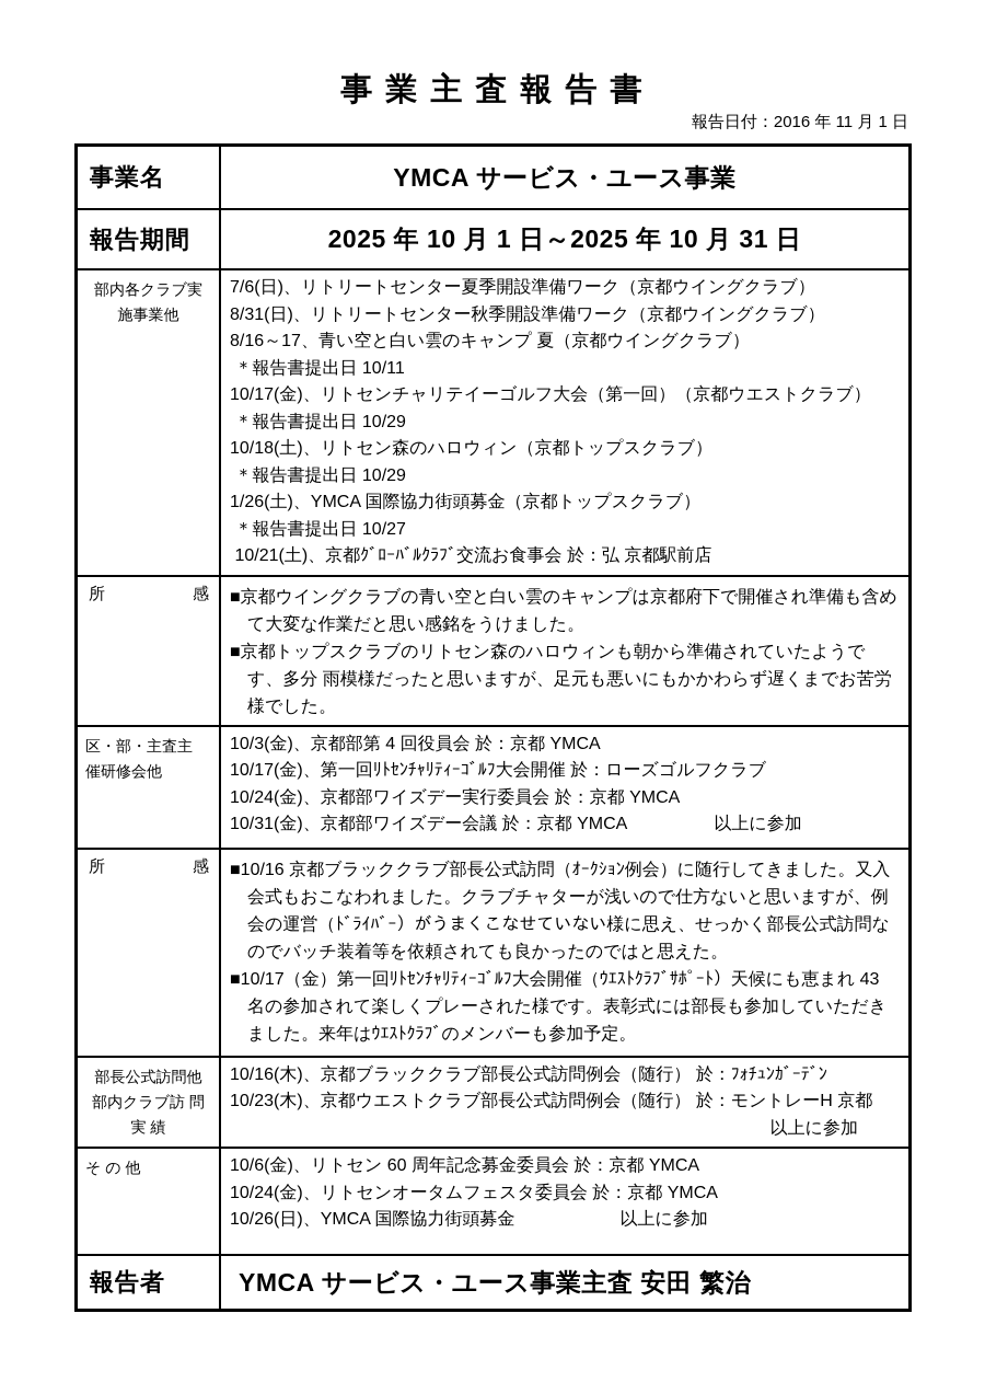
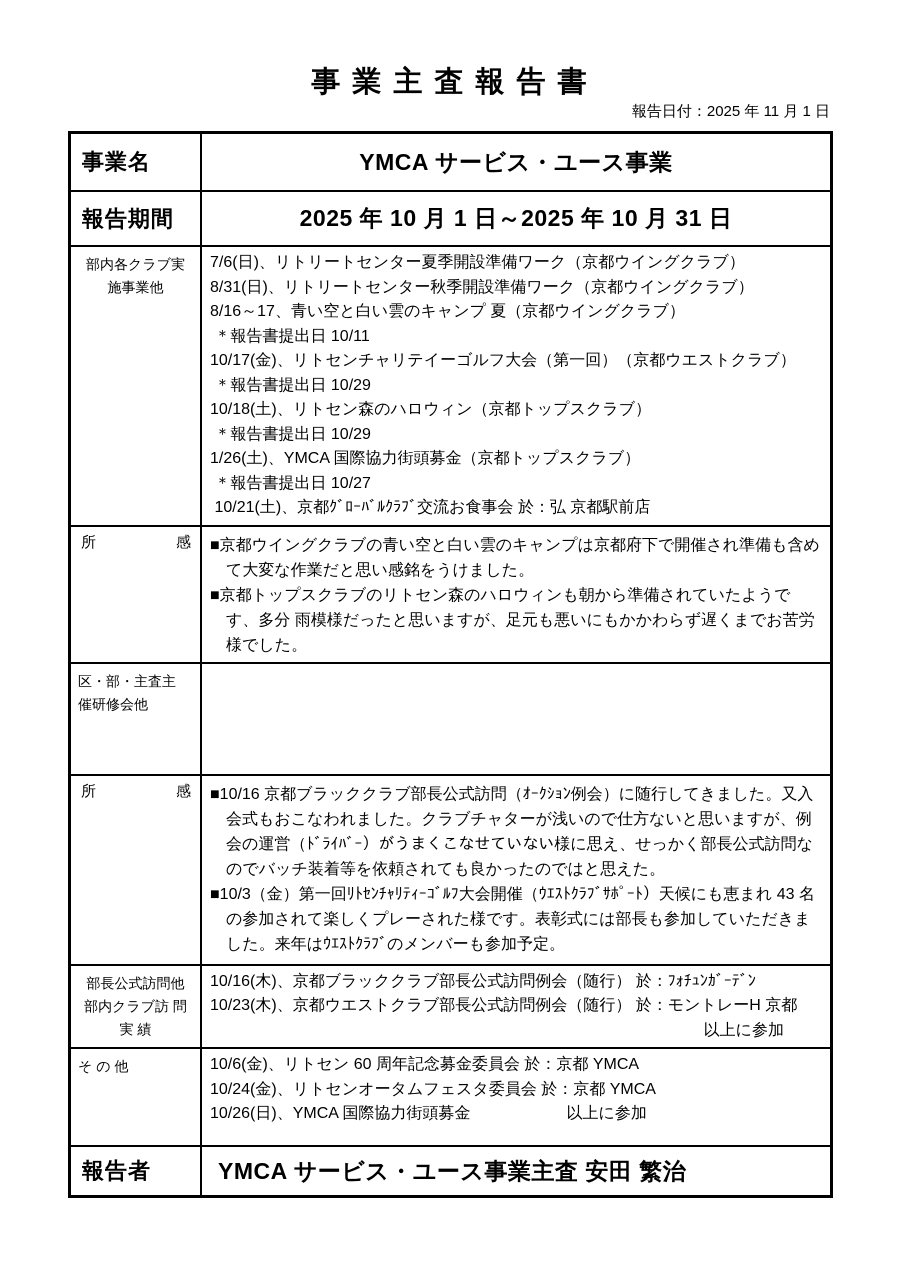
  事 業 主 査 報 告 書
- 報告日付：2016 年 11 月 1 日
+ 報告日付：2025 年 11 月 1 日
  事業名
  YMCA サービス・ユース事業
  報告期間
  2025 年 10 月 1 日～2025 年 10 月 31 日
  部内各クラブ実
  施事業他
  7/6(日)、リトリートセンター夏季開設準備ワーク（京都ウイングクラブ）
  8/31(日)、リトリートセンター秋季開設準備ワーク（京都ウイングクラブ）
  8/16～17、青い空と白い雲のキャンプ 夏（京都ウイングクラブ）
  ＊報告書提出日 10/11
  10/17(金)、リトセンチャリテイーゴルフ大会（第一回）（京都ウエストクラブ）
  ＊報告書提出日 10/29
  10/18(土)、リトセン森のハロウィン（京都トップスクラブ）
  ＊報告書提出日 10/29
  1/26(土)、YMCA 国際協力街頭募金（京都トップスクラブ）
  ＊報告書提出日 10/27
  10/21(土)、京都ｸﾞﾛｰﾊﾞﾙｸﾗﾌﾞ交流お食事会 於：弘 京都駅前店
  所
  感
  ■京都ウイングクラブの青い空と白い雲のキャンプは京都府下で開催され準備も含めて大変な作業だと思い感銘をうけました。
  ■京都トップスクラブのリトセン森のハロウィンも朝から準備されていたようです、多分 雨模様だったと思いますが、足元も悪いにもかかわらず遅くまでお苦労様でした。
  区・部・主査主
  催研修会他
- 10/3(金)、京都部第 4 回役員会 於：京都 YMCA
- 10/17(金)、第一回ﾘﾄｾﾝﾁｬﾘﾃｨｰｺﾞﾙﾌ大会開催 於：ローズゴルフクラブ
- 10/24(金)、京都部ワイズデー実行委員会 於：京都 YMCA
- 10/31(金)、京都部ワイズデー会議 於：京都 YMCA 以上に参加
  所
  感
  ■10/16 京都ブラッククラブ部長公式訪問（ｵｰｸｼｮﾝ例会）に随行してきました。又入会式もおこなわれました。クラブチャターが浅いので仕方ないと思いますが、例会の運営（ﾄﾞﾗｲﾊﾞｰ）がうまくこなせていない様に思え、せっかく部長公式訪問なのでバッチ装着等を依頼されても良かったのではと思えた。
- ■10/17（金）第一回ﾘﾄｾﾝﾁｬﾘﾃｨｰｺﾞﾙﾌ大会開催（ｳｴｽﾄｸﾗﾌﾞｻﾎﾟｰﾄ）天候にも恵まれ 43 名の参加されて楽しくプレーされた様です。表彰式には部長も参加していただきました。来年はｳｴｽﾄｸﾗﾌﾞのメンバーも参加予定。
+ ■10/3（金）第一回ﾘﾄｾﾝﾁｬﾘﾃｨｰｺﾞﾙﾌ大会開催（ｳｴｽﾄｸﾗﾌﾞｻﾎﾟｰﾄ）天候にも恵まれ 43 名の参加されて楽しくプレーされた様です。表彰式には部長も参加していただきました。来年はｳｴｽﾄｸﾗﾌﾞのメンバーも参加予定。
  部長公式訪問他
  部内クラブ訪 問
  実 績
  10/16(木)、京都ブラッククラブ部長公式訪問例会（随行） 於：ﾌｫﾁｭﾝｶﾞｰﾃﾞﾝ
  10/23(木)、京都ウエストクラブ部長公式訪問例会（随行） 於：モントレーH 京都
  以上に参加
  そ の 他
  10/6(金)、リトセン 60 周年記念募金委員会 於：京都 YMCA
  10/24(金)、リトセンオータムフェスタ委員会 於：京都 YMCA
  10/26(日)、YMCA 国際協力街頭募金 以上に参加
  報告者
  YMCA サービス・ユース事業主査 安田 繁治
